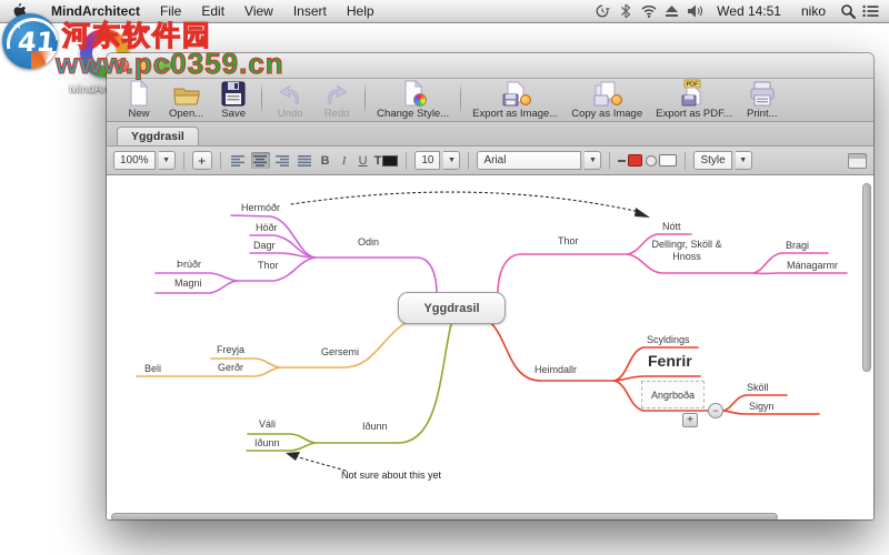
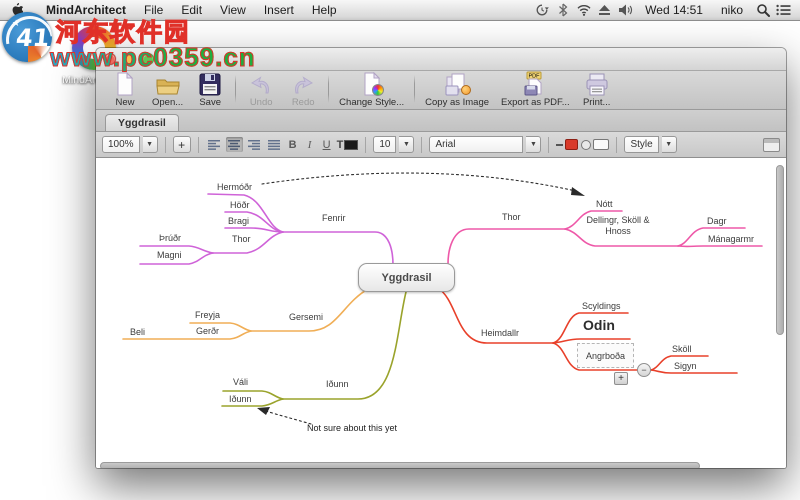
  MindArchitect
  File
  Edit
  View
  Insert
  Help
  Wed 14:51
  niko
  New
  Open...
  Save
  Undo
  Redo
  Change Style...
- Export as Image...
  Copy as Image
  Export as PDF...
  Print...
  Yggdrasil
  100%
  +
  B
  I
  U
  T
  10
  Arial
  Style
  Hermóðr
  Höðr
- Dagr
+ Bragi
  Thor
  Þrúðr
  Magni
- Odin
+ Fenrir
  Thor
  Nótt
  Dellingr, Sköll & Hnoss
- Bragi
+ Dagr
  Mánagarmr
  Heimdallr
  Scyldings
- Fenrir
+ Odin
  Sköll
  Sigyn
  Gersemi
  Freyja
  Gerðr
  Beli
  Iðunn
  Váli
  Iðunn
  Not sure about this yet
  Yggdrasil
  Angrboða
  −
  +
  ★
  河东软件园
  www.pc0359.cn
